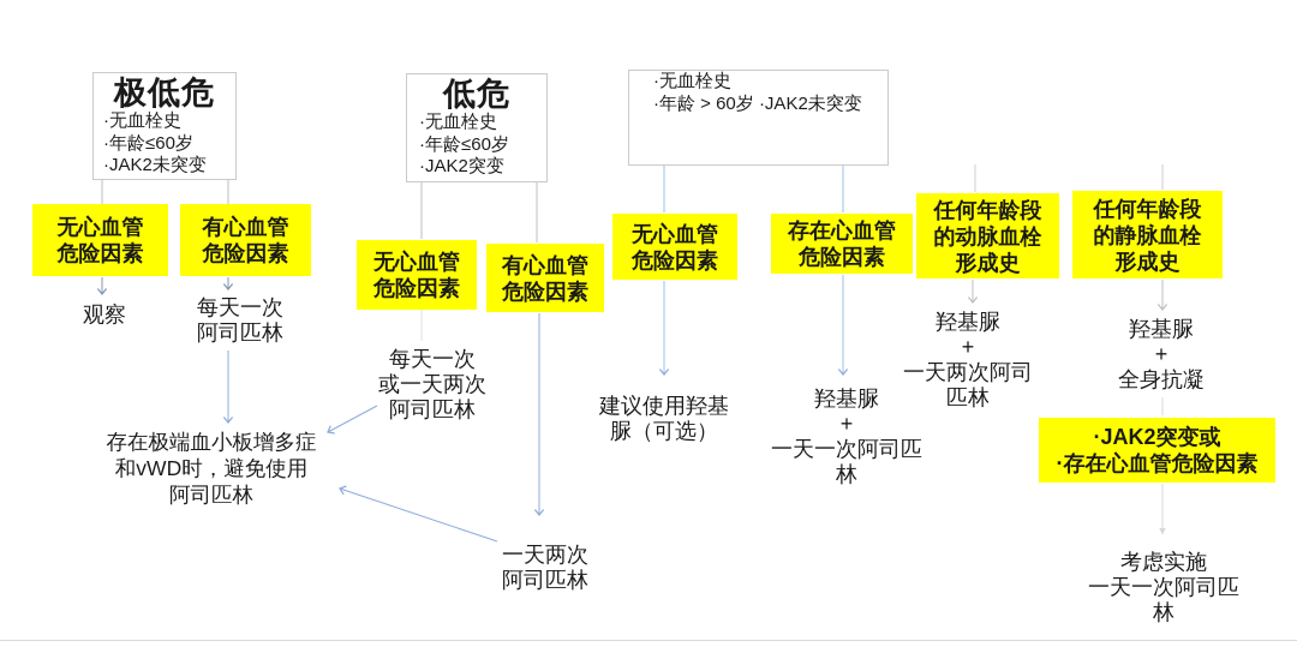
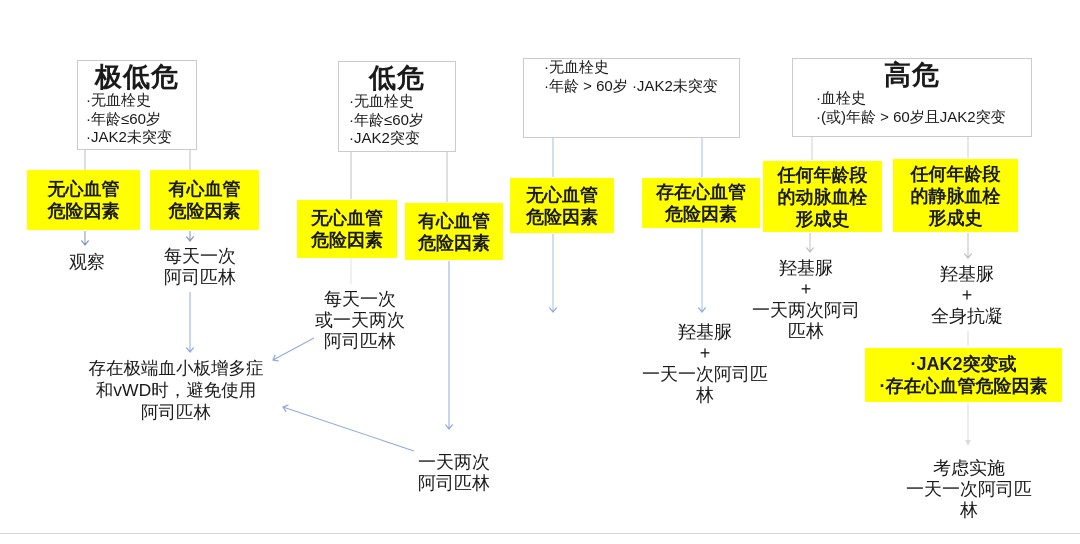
  极低危
  ·无血栓史
  ·年龄≤60岁
  ·JAK2未突变
  低危
  ·无血栓史
  ·年龄≤60岁
  ·JAK2突变
  ·无血栓史
  ·年龄 > 60岁 ·JAK2未突变
+ 高危
+ ·血栓史
+ ·(或)年龄 > 60岁且JAK2突变
  无心血管
  危险因素
  有心血管
  危险因素
  无心血管
  危险因素
  有心血管
  危险因素
  无心血管
  危险因素
  存在心血管
  危险因素
  任何年龄段
  的动脉血栓
  形成史
  任何年龄段
  的静脉血栓
  形成史
  ·JAK2突变或
  ·存在心血管危险因素
  观察
  每天一次
  阿司匹林
  每天一次
  或一天两次
  阿司匹林
  一天两次
  阿司匹林
- 建议使用羟基
- 脲（可选）
  羟基脲
  +
  一天一次阿司匹林
  羟基脲
  +
  一天两次阿司
  匹林
  羟基脲
  +
  全身抗凝
  考虑实施
  一天一次阿司匹林
  存在极端血小板增多症
  和vWD时，避免使用
  阿司匹林
